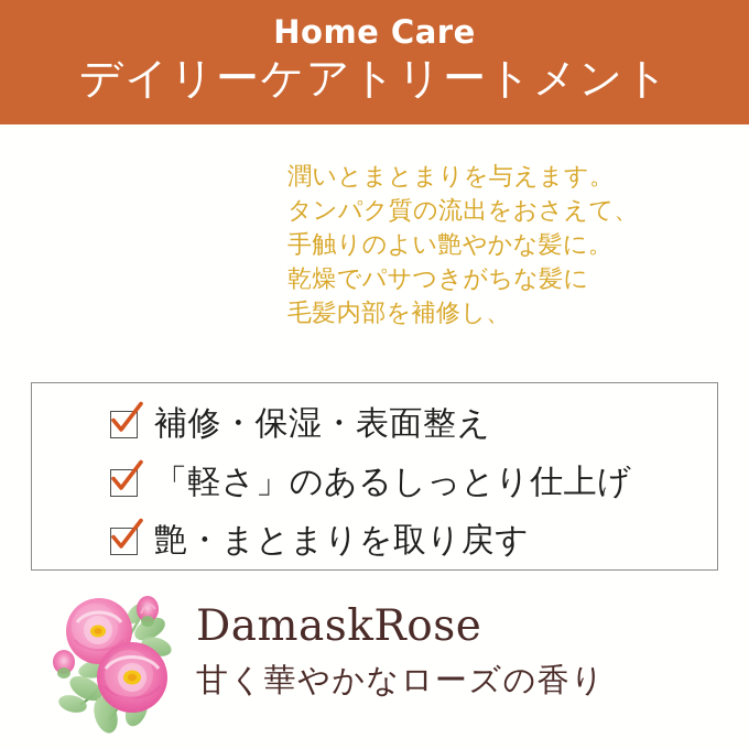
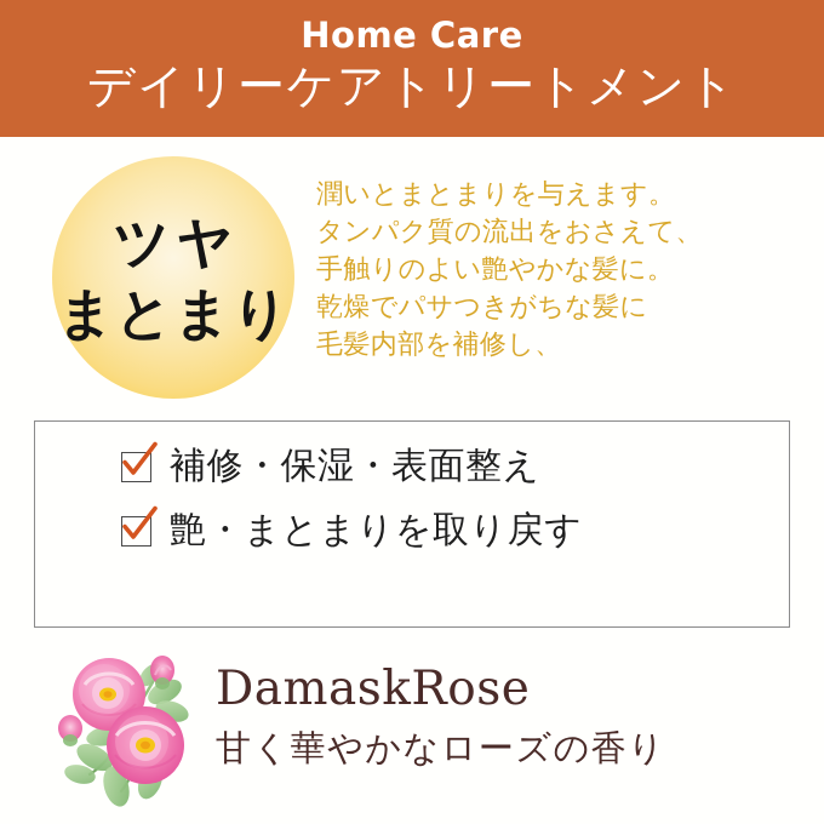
  Home Care
  デイリーケアトリートメント
+ ツヤ
+ まとまり
  潤いとまとまりを与えます。
  タンパク質の流出をおさえて、
  手触りのよい艶やかな髪に。
  乾燥でパサつきがちな髪に
  毛髪内部を補修し、
  補修・保湿・表面整え
- 「軽さ」のあるしっとり仕上げ
  艶・まとまりを取り戻す
  DamaskRose
  甘く華やかなローズの香り
